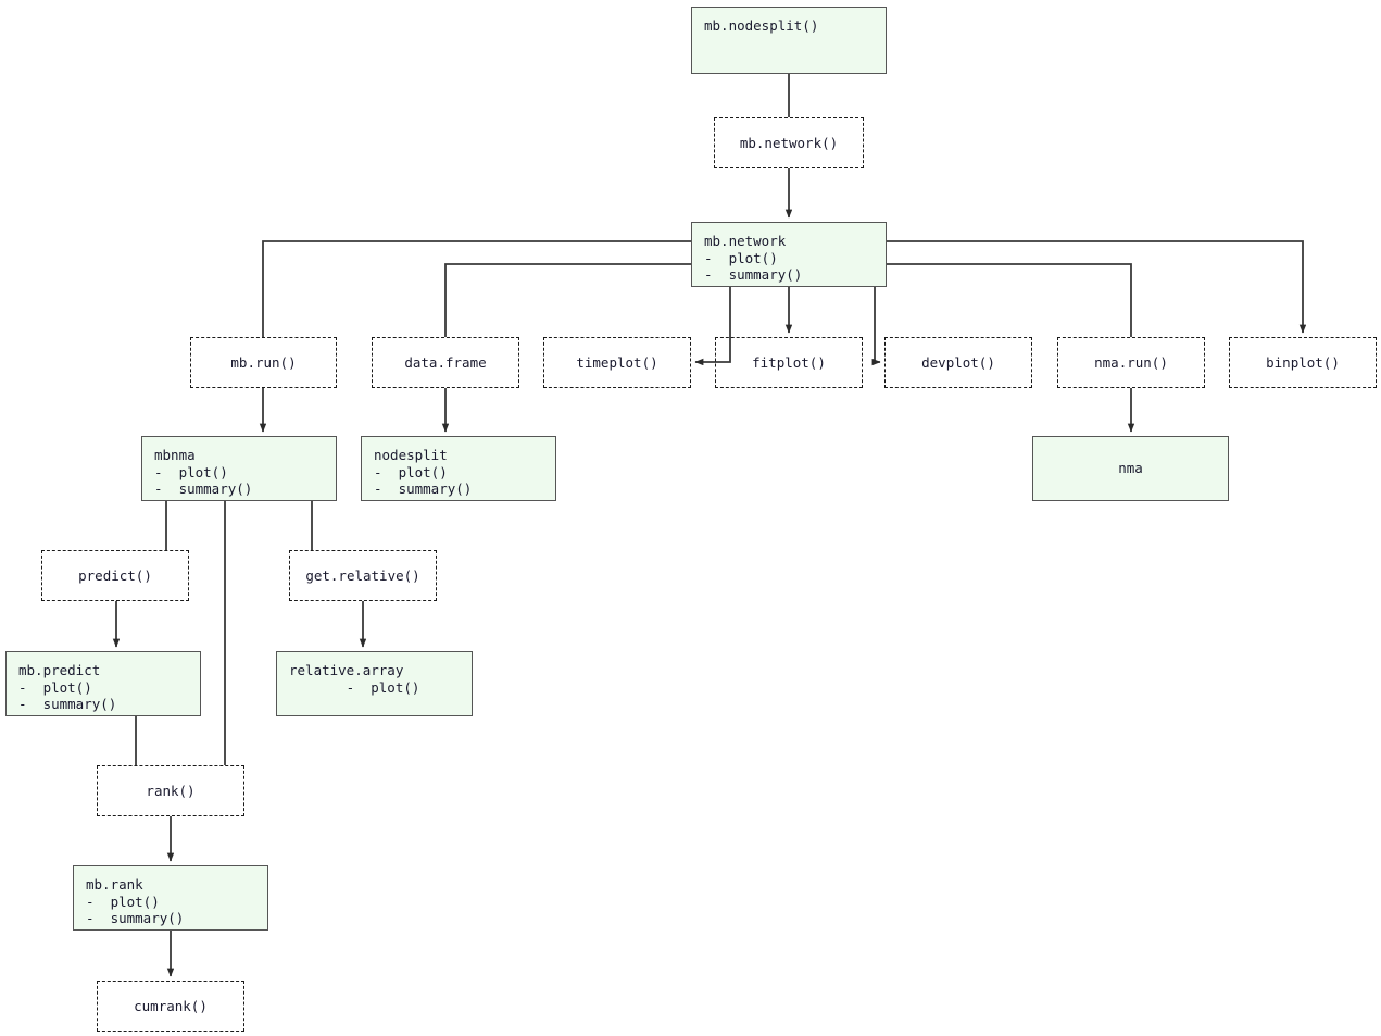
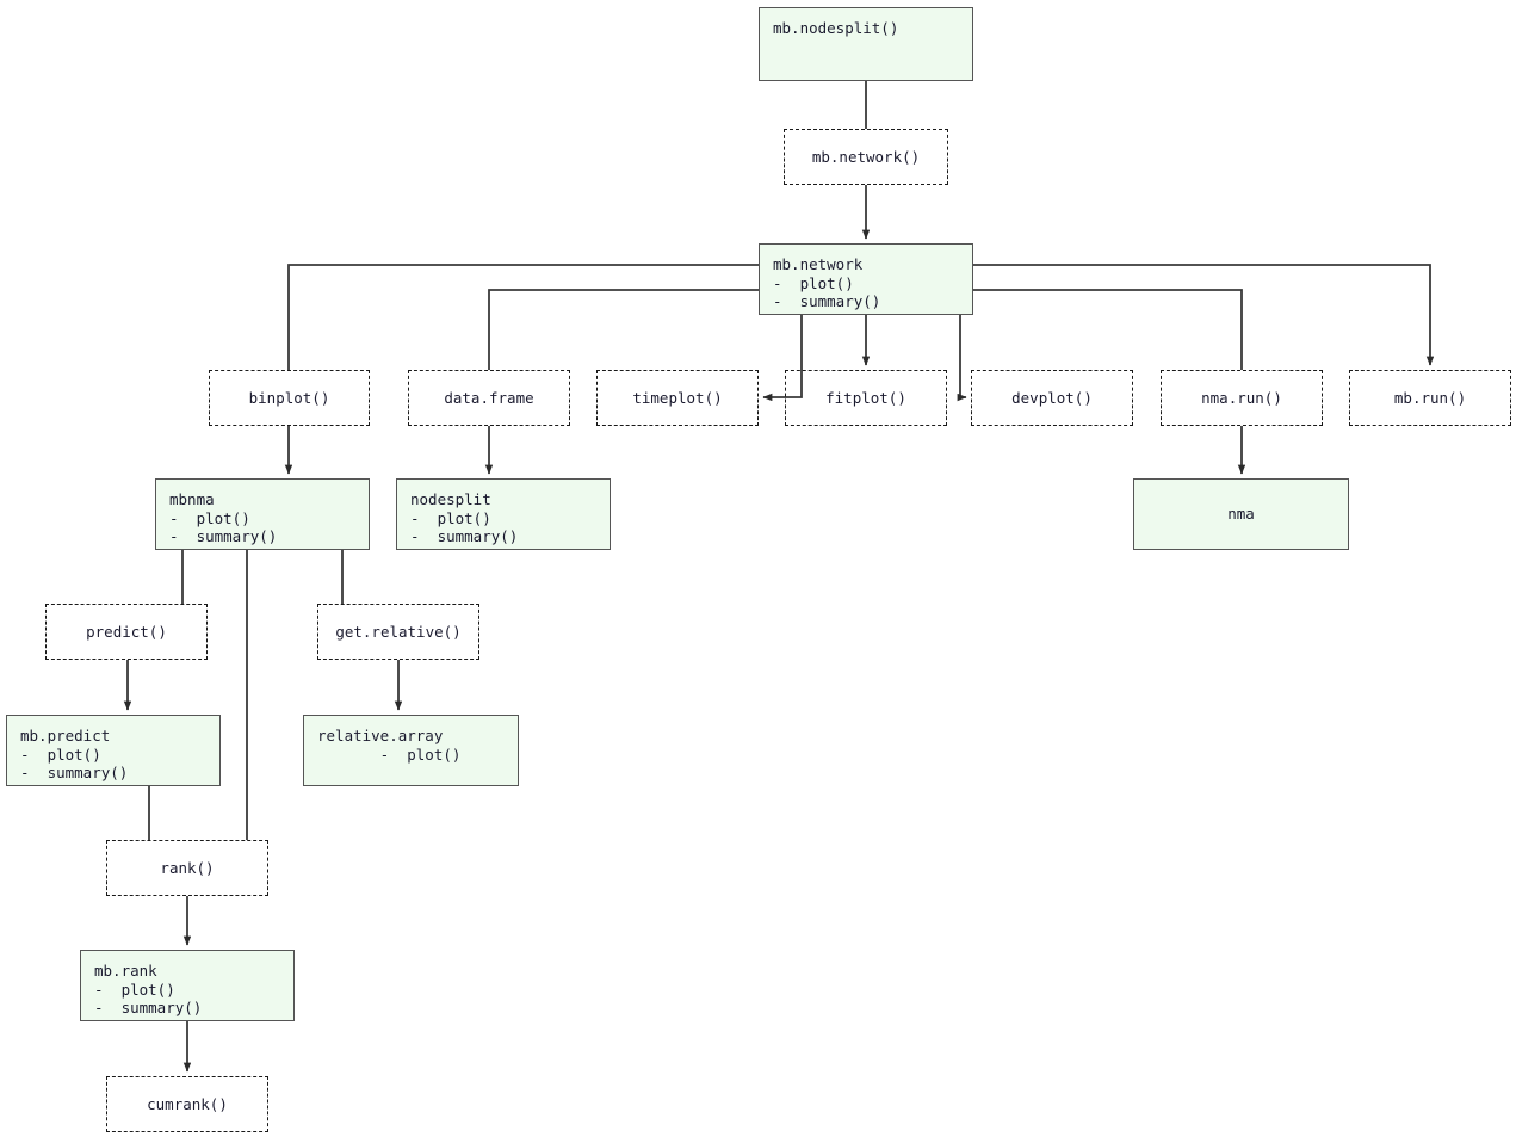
  mb.nodesplit()
  mb.network()
  mb.network
  - plot()
  - summary()
- mb.run()
+ binplot()
  data.frame
  timeplot()
  fitplot()
  devplot()
  nma.run()
- binplot()
+ mb.run()
  mbnma
  - plot()
  - summary()
  nodesplit
  - plot()
  - summary()
  nma
  predict()
  get.relative()
  mb.predict
  - plot()
  - summary()
  relative.array
  - plot()
  rank()
  mb.rank
  - plot()
  - summary()
  cumrank()
